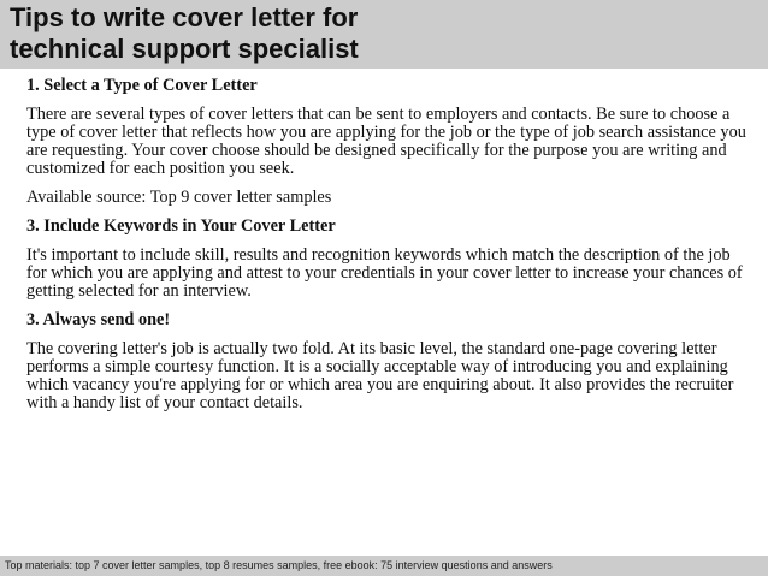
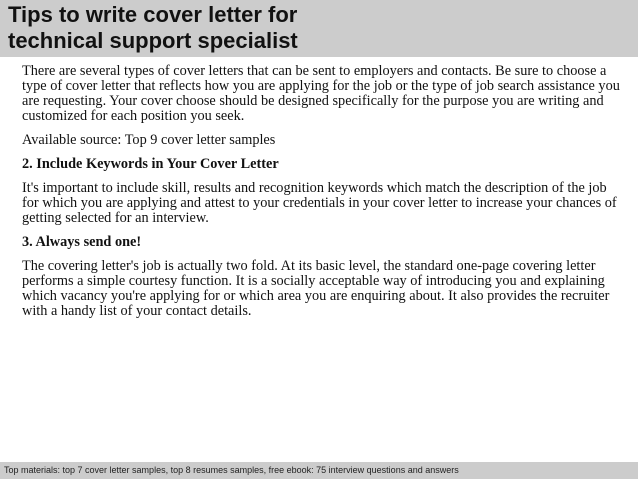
  Tips to write cover letter for
  technical support specialist
- 1. Select a Type of Cover Letter
  There are several types of cover letters that can be sent to employers and contacts. Be sure to choose a type of cover letter that reflects how you are applying for the job or the type of job search assistance you are requesting. Your cover choose should be designed specifically for the purpose you are writing and customized for each position you seek.
  Available source: Top 9 cover letter samples
- 3. Include Keywords in Your Cover Letter
+ 2. Include Keywords in Your Cover Letter
  It's important to include skill, results and recognition keywords which match the description of the job for which you are applying and attest to your credentials in your cover letter to increase your chances of getting selected for an interview.
  3. Always send one!
  The covering letter's job is actually two fold. At its basic level, the standard one-page covering letter performs a simple courtesy function. It is a socially acceptable way of introducing you and explaining which vacancy you're applying for or which area you are enquiring about. It also provides the recruiter with a handy list of your contact details.
  Top materials: top 7 cover letter samples, top 8 resumes samples, free ebook: 75 interview questions and answers
